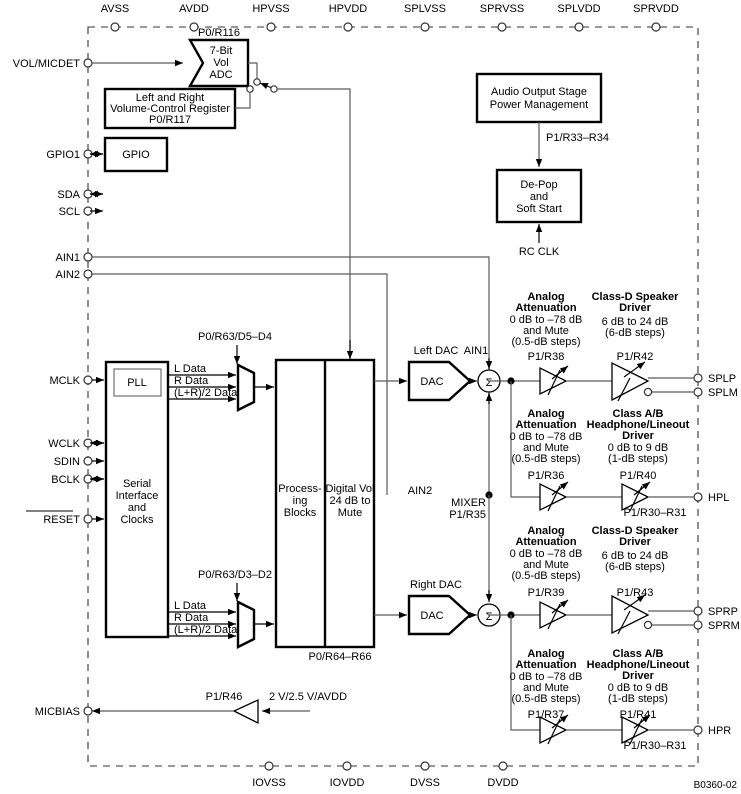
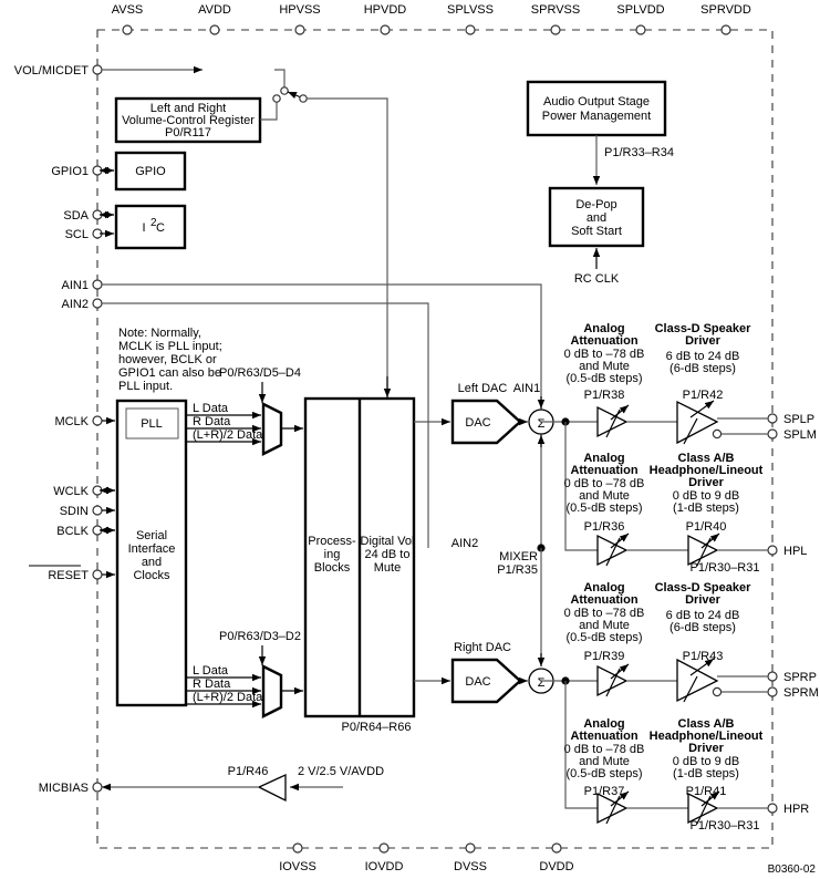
  AVSS
  AVDD
  HPVSS
  HPVDD
  SPLVSS
  SPRVSS
  SPLVDD
  SPRVDD
  IOVSS
  IOVDD
  DVSS
  DVDD
  VOL/MICDET
  GPIO1
  SDA
  SCL
  AIN1
  AIN2
  MCLK
  WCLK
  SDIN
  BCLK
  RESET
  MICBIAS
  SPLP
  SPLM
  HPL
  SPRP
  SPRM
  HPR
- P0/R116
- 7-Bit
- Vol
- ADC
  Left and Right
  Volume-Control Register
  P0/R117
  GPIO
+ I
+ 2
+ C
+ Note: Normally,
+ MCLK is PLL input;
+ however, BCLK or
+ GPIO1 can also be
+ PLL input.
  PLL
  Serial
  Interface
  and
  Clocks
  P0/R63/D5–D4
  L Data
  R Data
  (L+R)/2 Data
  P0/R63/D3–D2
  L Data
  R Data
  (L+R)/2 Data
  Process-
  ing
  Blocks
  Digital Vol
  24 dB to
  Mute
  P0/R64–R66
  Left DAC
  DAC
  Σ
  AIN1
  Analog
  Attenuation
  0 dB to –78 dB
  and Mute
  (0.5-dB steps)
  P1/R38
  Class-D Speaker
  Driver
  6 dB to 24 dB
  (6-dB steps)
  P1/R42
  Analog
  Attenuation
  0 dB to –78 dB
  and Mute
  (0.5-dB steps)
  P1/R36
  Class A/B
  Headphone/Lineout
  Driver
  0 dB to 9 dB
  (1-dB steps)
  P1/R40
  P1/R30–R31
  MIXER
  P1/R35
  AIN2
  Right DAC
  DAC
  Σ
  Analog
  Attenuation
  0 dB to –78 dB
  and Mute
  (0.5-dB steps)
  P1/R39
  Class-D Speaker
  Driver
  6 dB to 24 dB
  (6-dB steps)
  P1/R43
  Analog
  Attenuation
  0 dB to –78 dB
  and Mute
  (0.5-dB steps)
  P1/R37
  Class A/B
  Headphone/Lineout
  Driver
  0 dB to 9 dB
  (1-dB steps)
  P1/R41
  P1/R30–R31
  Audio Output Stage
  Power Management
  P1/R33–R34
  De-Pop
  and
  Soft Start
  RC CLK
  P1/R46
  2 V/2.5 V/AVDD
  B0360-02
